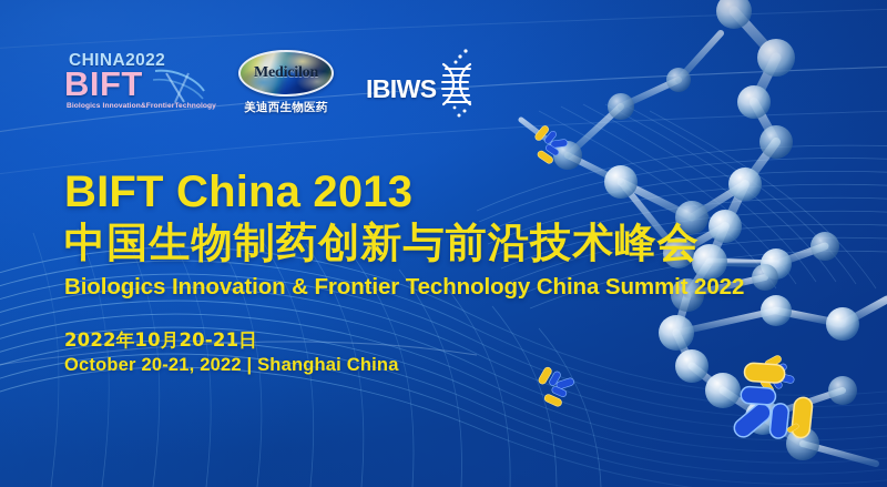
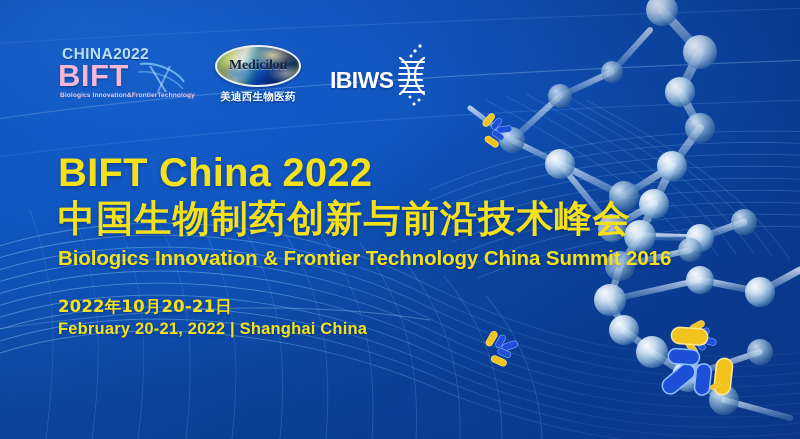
  CHINA2022
  BIFT
  Medicilon
  美迪西生物医药
  IBIWS
- BIFT China 2013
+ BIFT China 2022
  中国生物制药创新与前沿技术峰会
- Biologics Innovation & Frontier Technology China Summit 2022
+ Biologics Innovation & Frontier Technology China Summit 2016
  2022年10月20-21日
- October 20-21, 2022 | Shanghai China
+ February 20-21, 2022 | Shanghai China
